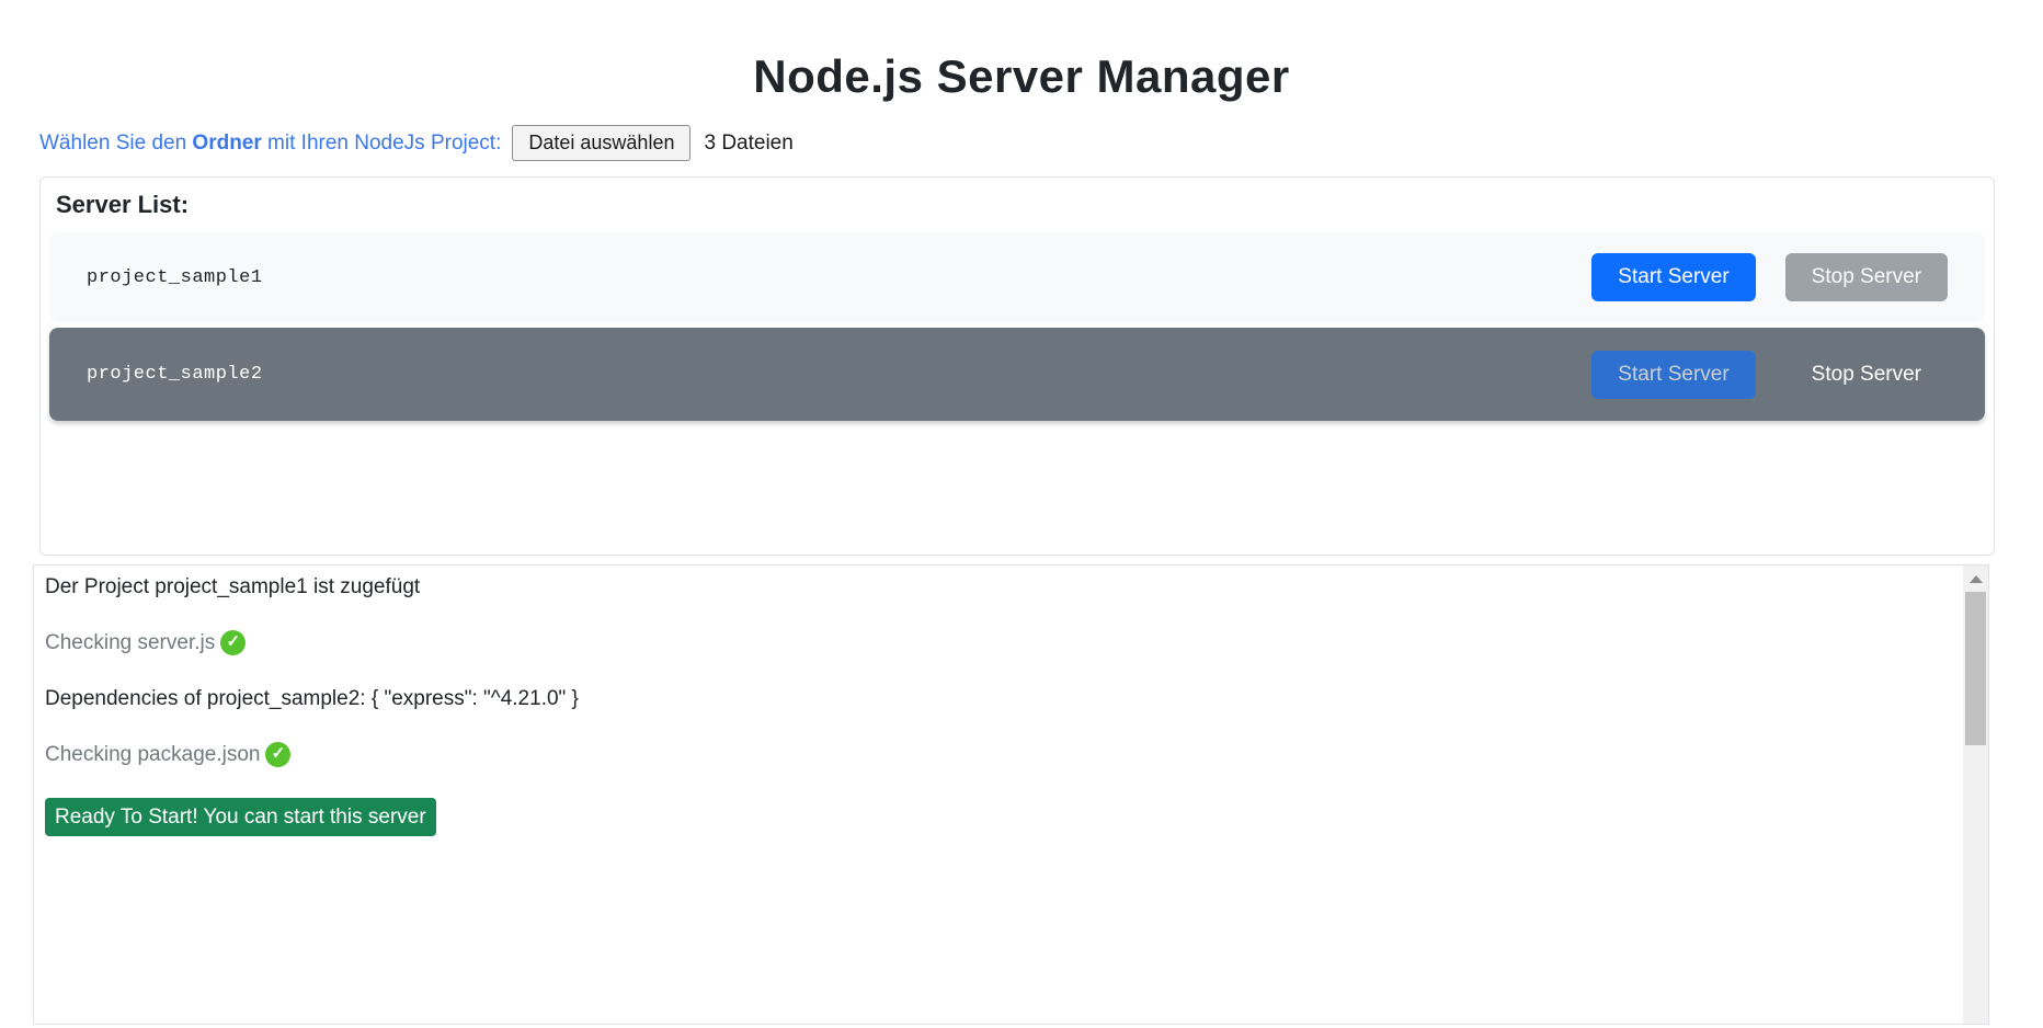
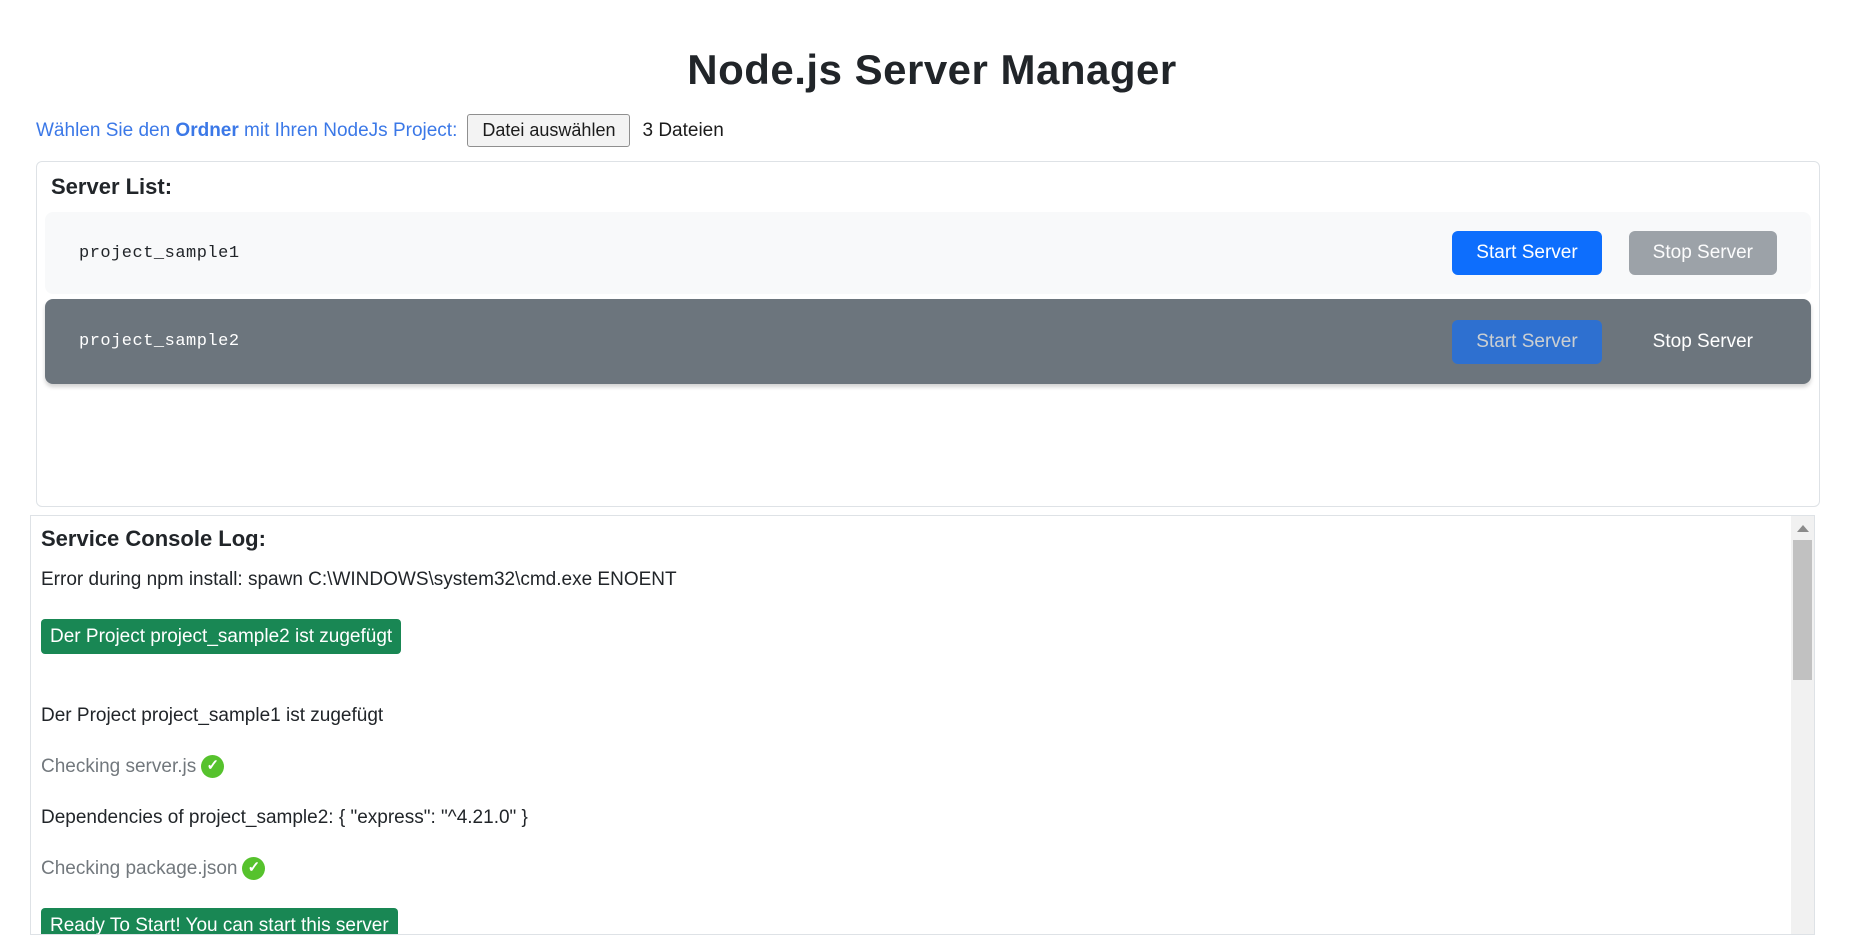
  Node.js Server Manager
  Wählen Sie den Ordner mit Ihren NodeJs Project:
  Datei auswählen
  3 Dateien
  Server List:
  project_sample1
  Start Server
  Stop Server
  project_sample2
  Start Server
  Stop Server
+ Service Console Log:
+ Error during npm install: spawn C:\WINDOWS\system32\cmd.exe ENOENT
+ Der Project project_sample2 ist zugefügt
  Der Project project_sample1 ist zugefügt
  Checking server.js
  ✓
  Dependencies of project_sample2: { "express": "^4.21.0" }
  Checking package.json
  ✓
  Ready To Start! You can start this server
